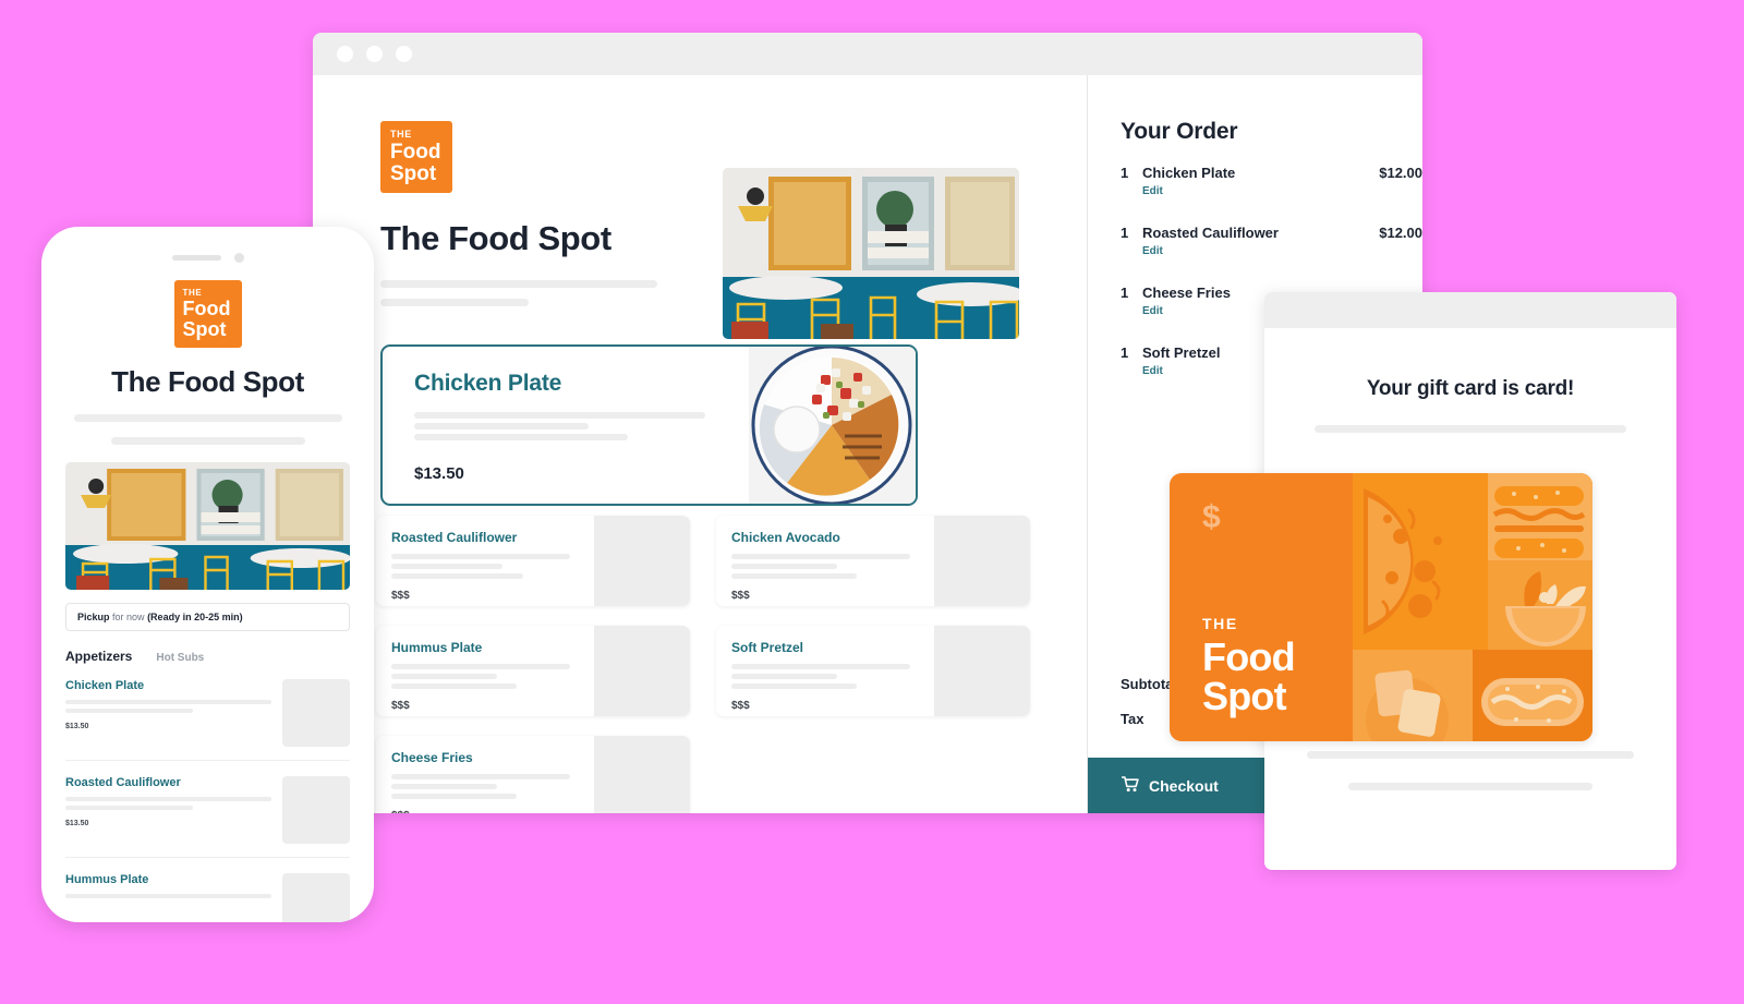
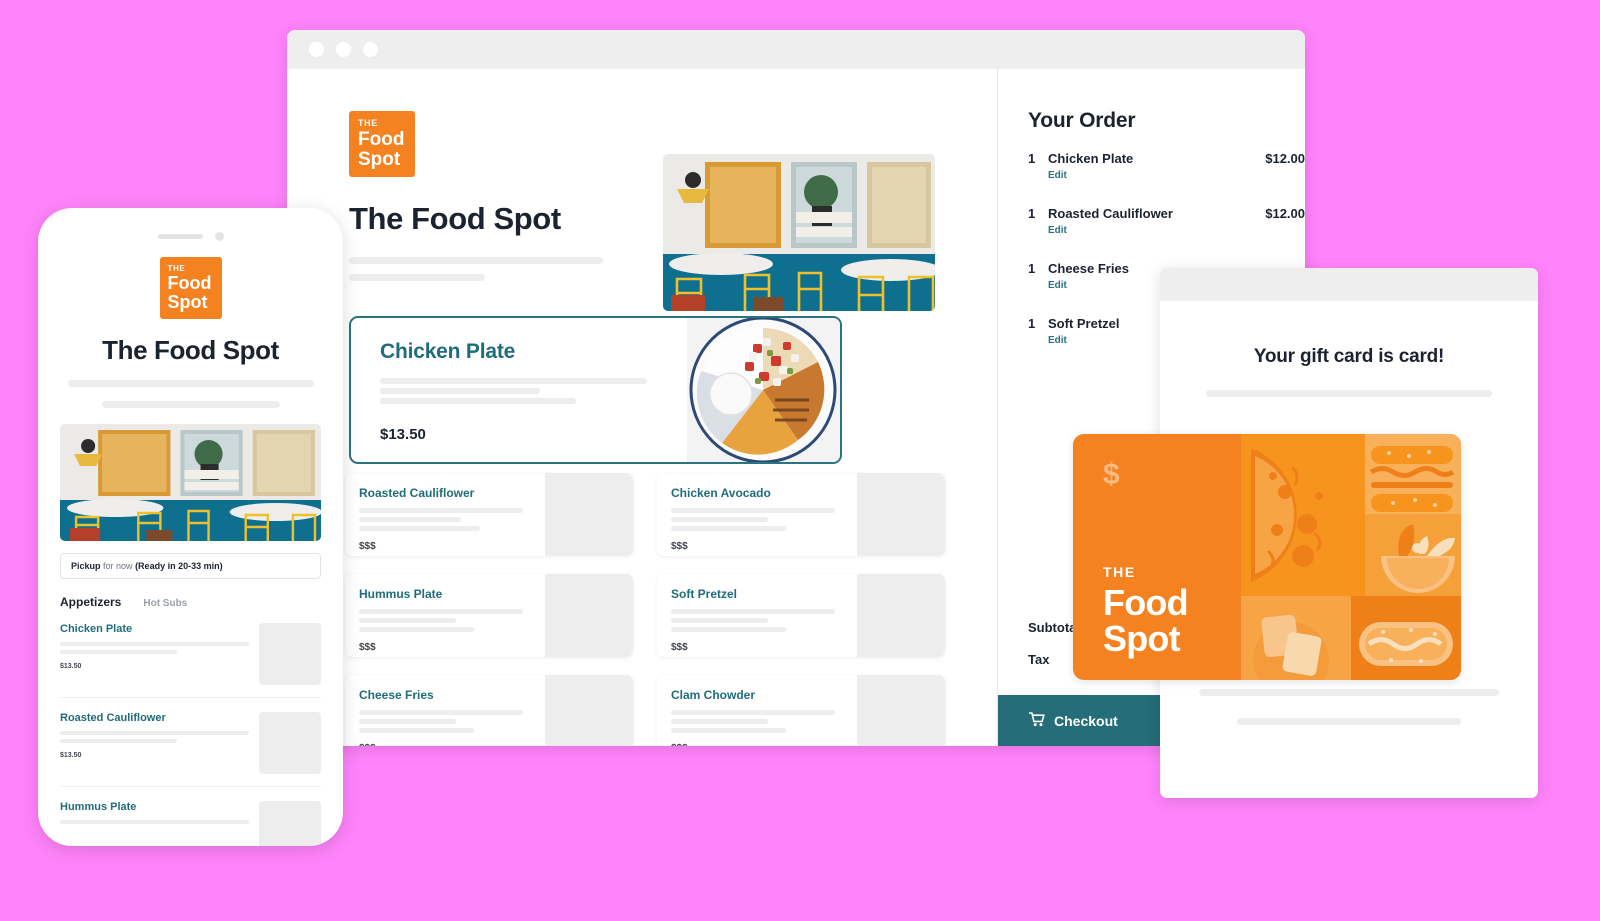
  THE
  Food
  Spot
  The Food Spot
  Pickup
  for now
- (Ready in 20-25 min)
+ (Ready in 20-33 min)
  Appetizers
  Hot Subs
  Chicken Plate
  Roasted Cauliflower
  Hummus Plate
  THE
  Food
  Spot
  The Food Spot
  Chicken Plate
  $13.50
  Roasted Cauliflower
  $$$
  Chicken Avocado
  $$$
  Hummus Plate
  $$$
  Soft Pretzel
  $$$
  Cheese Fries
+ Clam Chowder
  Your Order
  1
  Chicken Plate
  Edit
  $12.00
  1
  Roasted Cauliflower
  Edit
  $12.00
  1
  Cheese Fries
  Edit
  1
  Soft Pretzel
  Edit
  Subtot
  Tax
  Checkout
  Your gift card is card!
  $
  THE
  Food
  Spot
